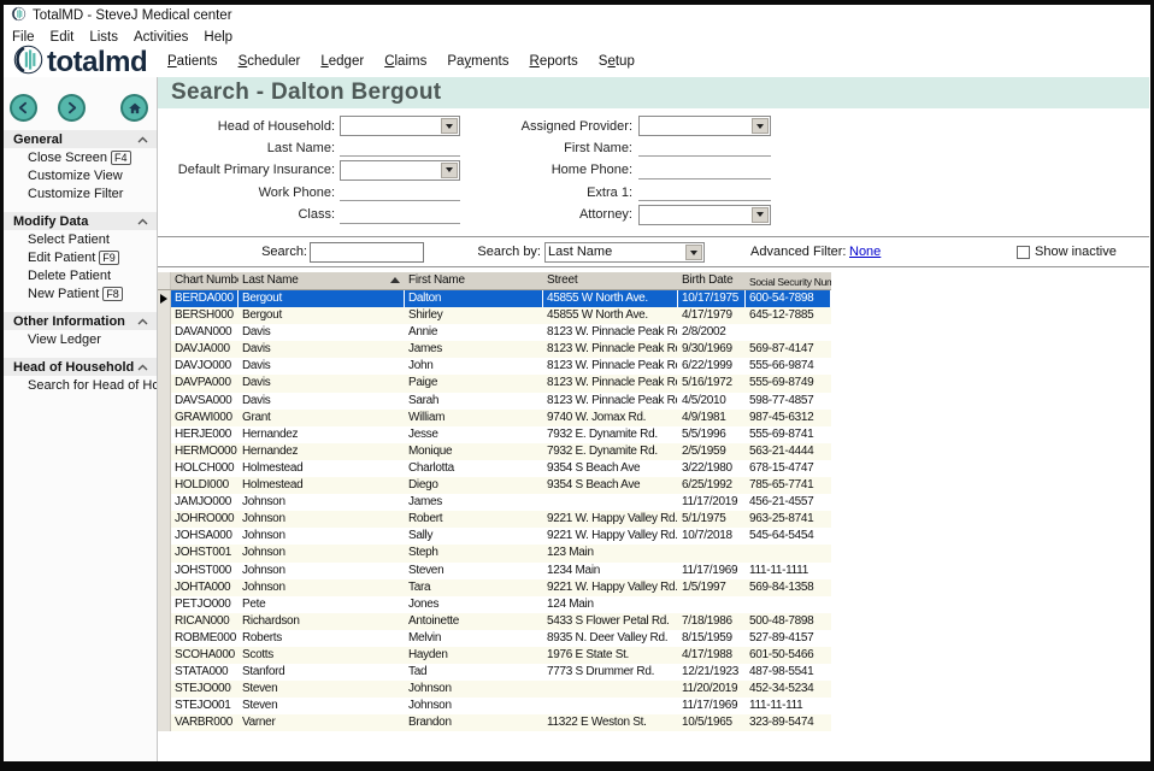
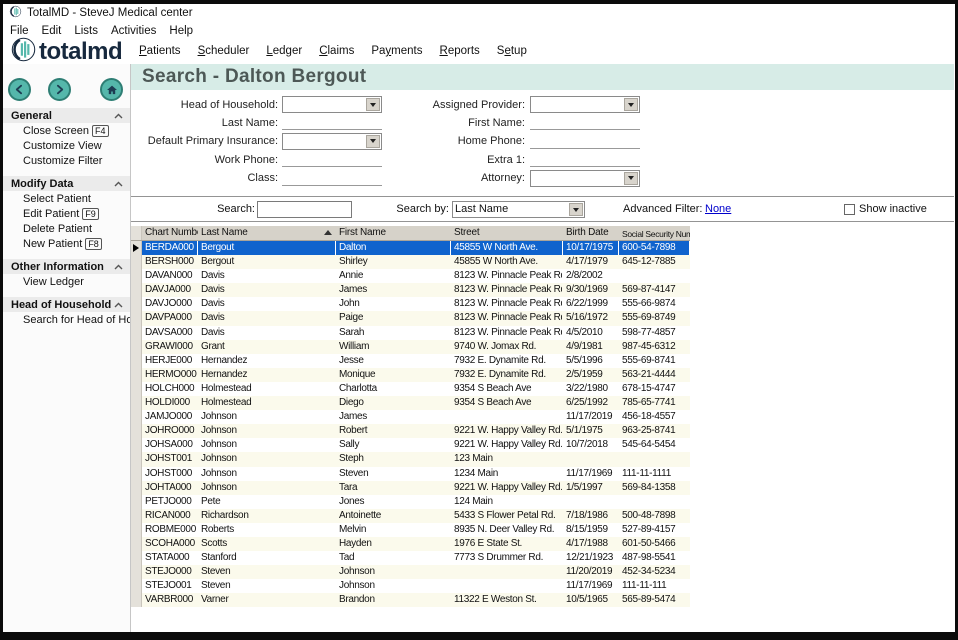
  TotalMD - SteveJ Medical center
  File
  Edit
  Lists
  Activities
  Help
  totalmd
  Patients
  Scheduler
  Ledger
  Claims
  Payments
  Reports
  Setup
  General
  Close Screen F4
  Customize View
  Customize Filter
  Modify Data
  Select Patient
  Edit Patient F9
  Delete Patient
  New Patient F8
  Other Information
  View Ledger
  Head of Household
  Search for Head of Ho
  Search - Dalton Bergout
  Head of Household:
  Last Name:
  Default Primary Insurance:
  Work Phone:
  Class:
  Assigned Provider:
  First Name:
  Home Phone:
  Extra 1:
  Attorney:
  Search:
  Search by:
  Last Name
  Advanced Filter:
  None
  Show inactive
  Chart Numb
  Last Name
  First Name
  Street
  Birth Date
  Social Security Num
  BERDA000
  Bergout
  Dalton
  45855 W North Ave.
  10/17/1975
  600-54-7898
  BERSH000
  Bergout
  Shirley
  45855 W North Ave.
  4/17/1979
  645-12-7885
  DAVAN000
  Davis
  Annie
  8123 W. Pinnacle Peak R
  2/8/2002
  DAVJA000
  Davis
  James
  8123 W. Pinnacle Peak R
  9/30/1969
  569-87-4147
  DAVJO000
  Davis
  John
  8123 W. Pinnacle Peak R
  6/22/1999
  555-66-9874
  DAVPA000
  Davis
  Paige
  8123 W. Pinnacle Peak R
  5/16/1972
  555-69-8749
  DAVSA000
  Davis
  Sarah
  8123 W. Pinnacle Peak R
  4/5/2010
  598-77-4857
  GRAWI000
  Grant
  William
  9740 W. Jomax Rd.
  4/9/1981
  987-45-6312
  HERJE000
  Hernandez
  Jesse
  7932 E. Dynamite Rd.
  5/5/1996
  555-69-8741
  HERMO000
  Hernandez
  Monique
  7932 E. Dynamite Rd.
  2/5/1959
  563-21-4444
  HOLCH000
  Holmestead
  Charlotta
  9354 S Beach Ave
  3/22/1980
  678-15-4747
  HOLDI000
  Holmestead
  Diego
  9354 S Beach Ave
  6/25/1992
  785-65-7741
  JAMJO000
  Johnson
  James
  11/17/2019
- 456-21-4557
+ 456-18-4557
  JOHRO000
  Johnson
  Robert
  9221 W. Happy Valley Rd.
  5/1/1975
  963-25-8741
  JOHSA000
  Johnson
  Sally
  9221 W. Happy Valley Rd.
  10/7/2018
  545-64-5454
  JOHST001
  Johnson
  Steph
  123 Main
  JOHST000
  Johnson
  Steven
  1234 Main
  11/17/1969
  111-11-1111
  JOHTA000
  Johnson
  Tara
  9221 W. Happy Valley Rd.
  1/5/1997
  569-84-1358
  PETJO000
  Pete
  Jones
  124 Main
  RICAN000
  Richardson
  Antoinette
  5433 S Flower Petal Rd.
  7/18/1986
  500-48-7898
  ROBME000
  Roberts
  Melvin
  8935 N. Deer Valley Rd.
  8/15/1959
  527-89-4157
  SCOHA000
  Scotts
  Hayden
  1976 E State St.
  4/17/1988
  601-50-5466
  STATA000
  Stanford
  Tad
  7773 S Drummer Rd.
  12/21/1923
  487-98-5541
  STEJO000
  Steven
  Johnson
  11/20/2019
  452-34-5234
  STEJO001
  Steven
  Johnson
  11/17/1969
  111-11-111
  VARBR000
  Varner
  Brandon
  11322 E Weston St.
  10/5/1965
- 323-89-5474
+ 565-89-5474
